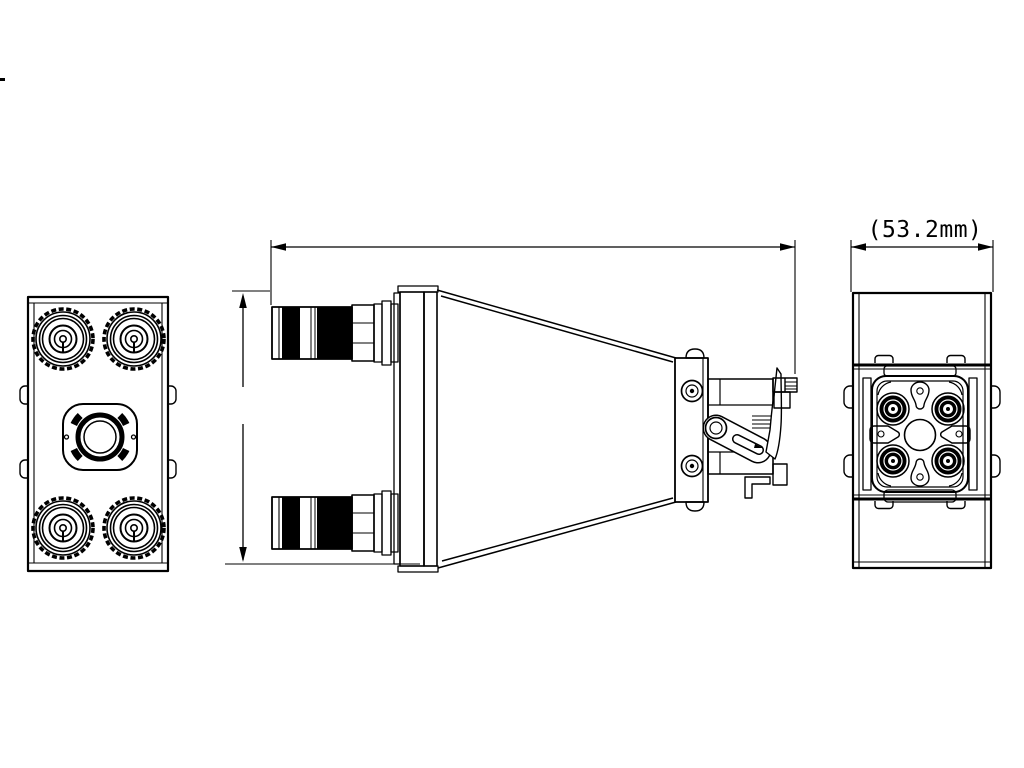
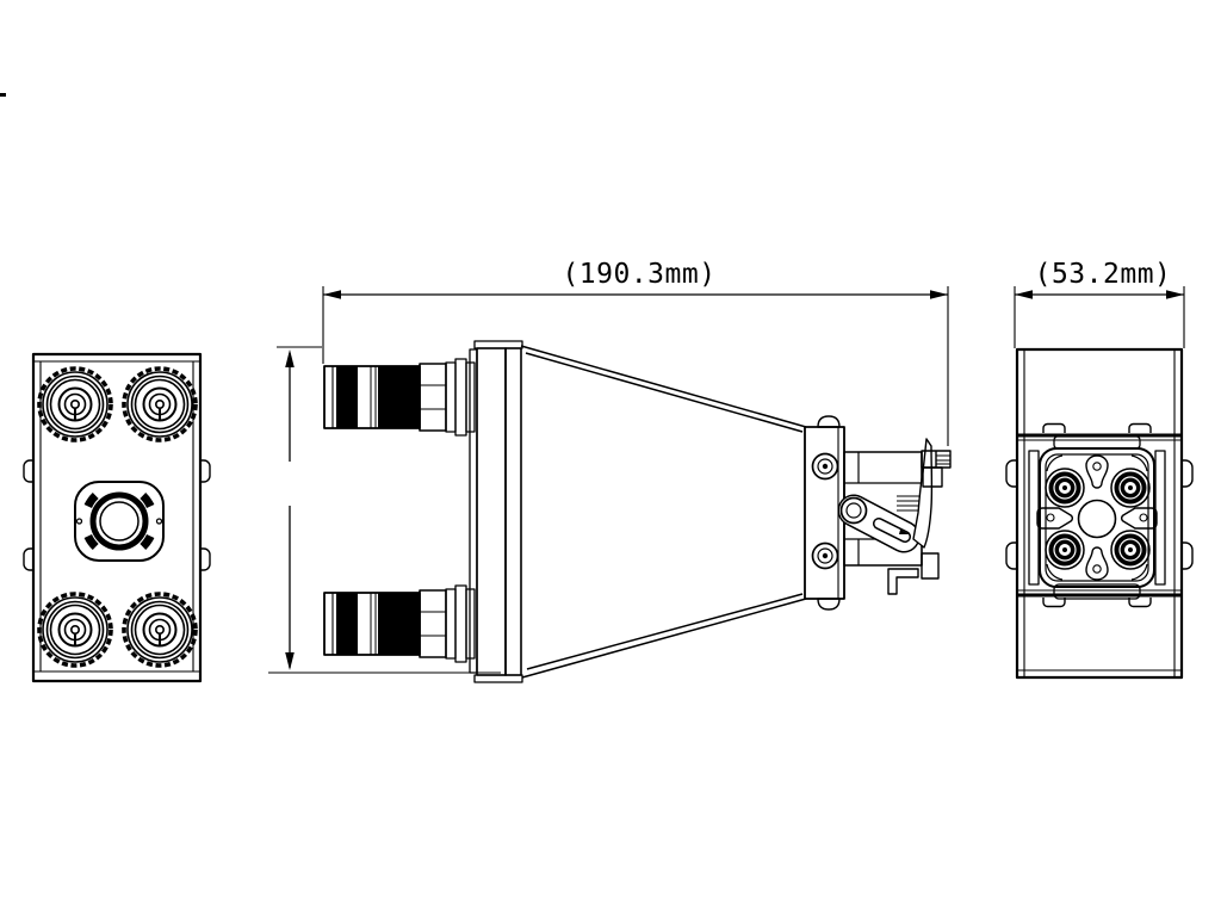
+ (190.3mm)
  (53.2mm)
